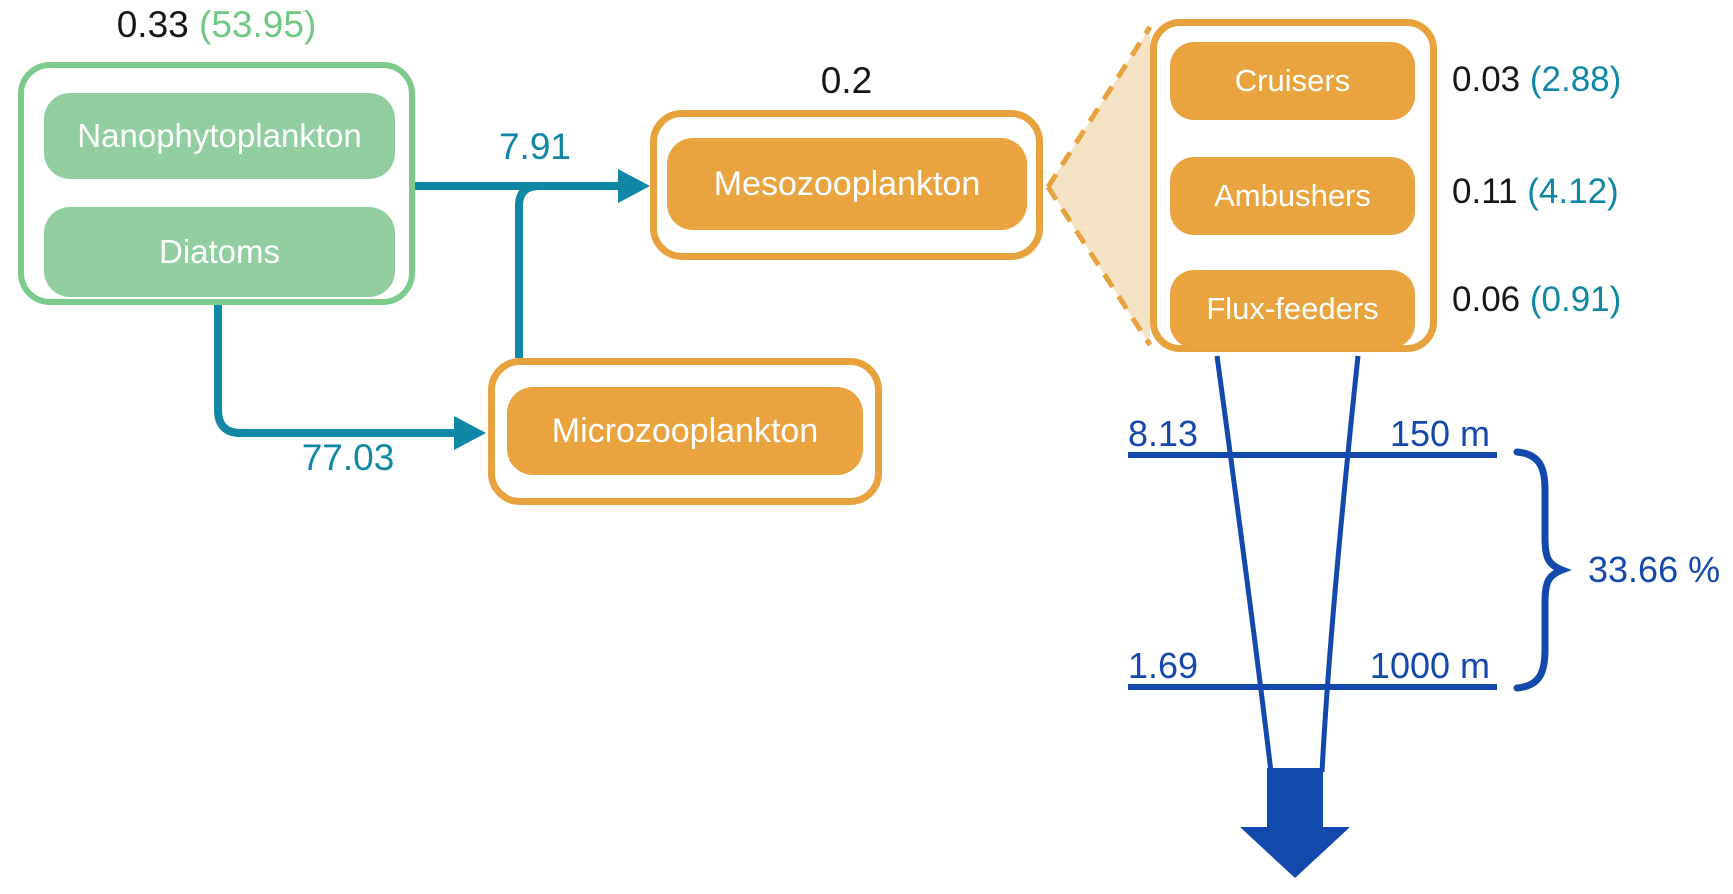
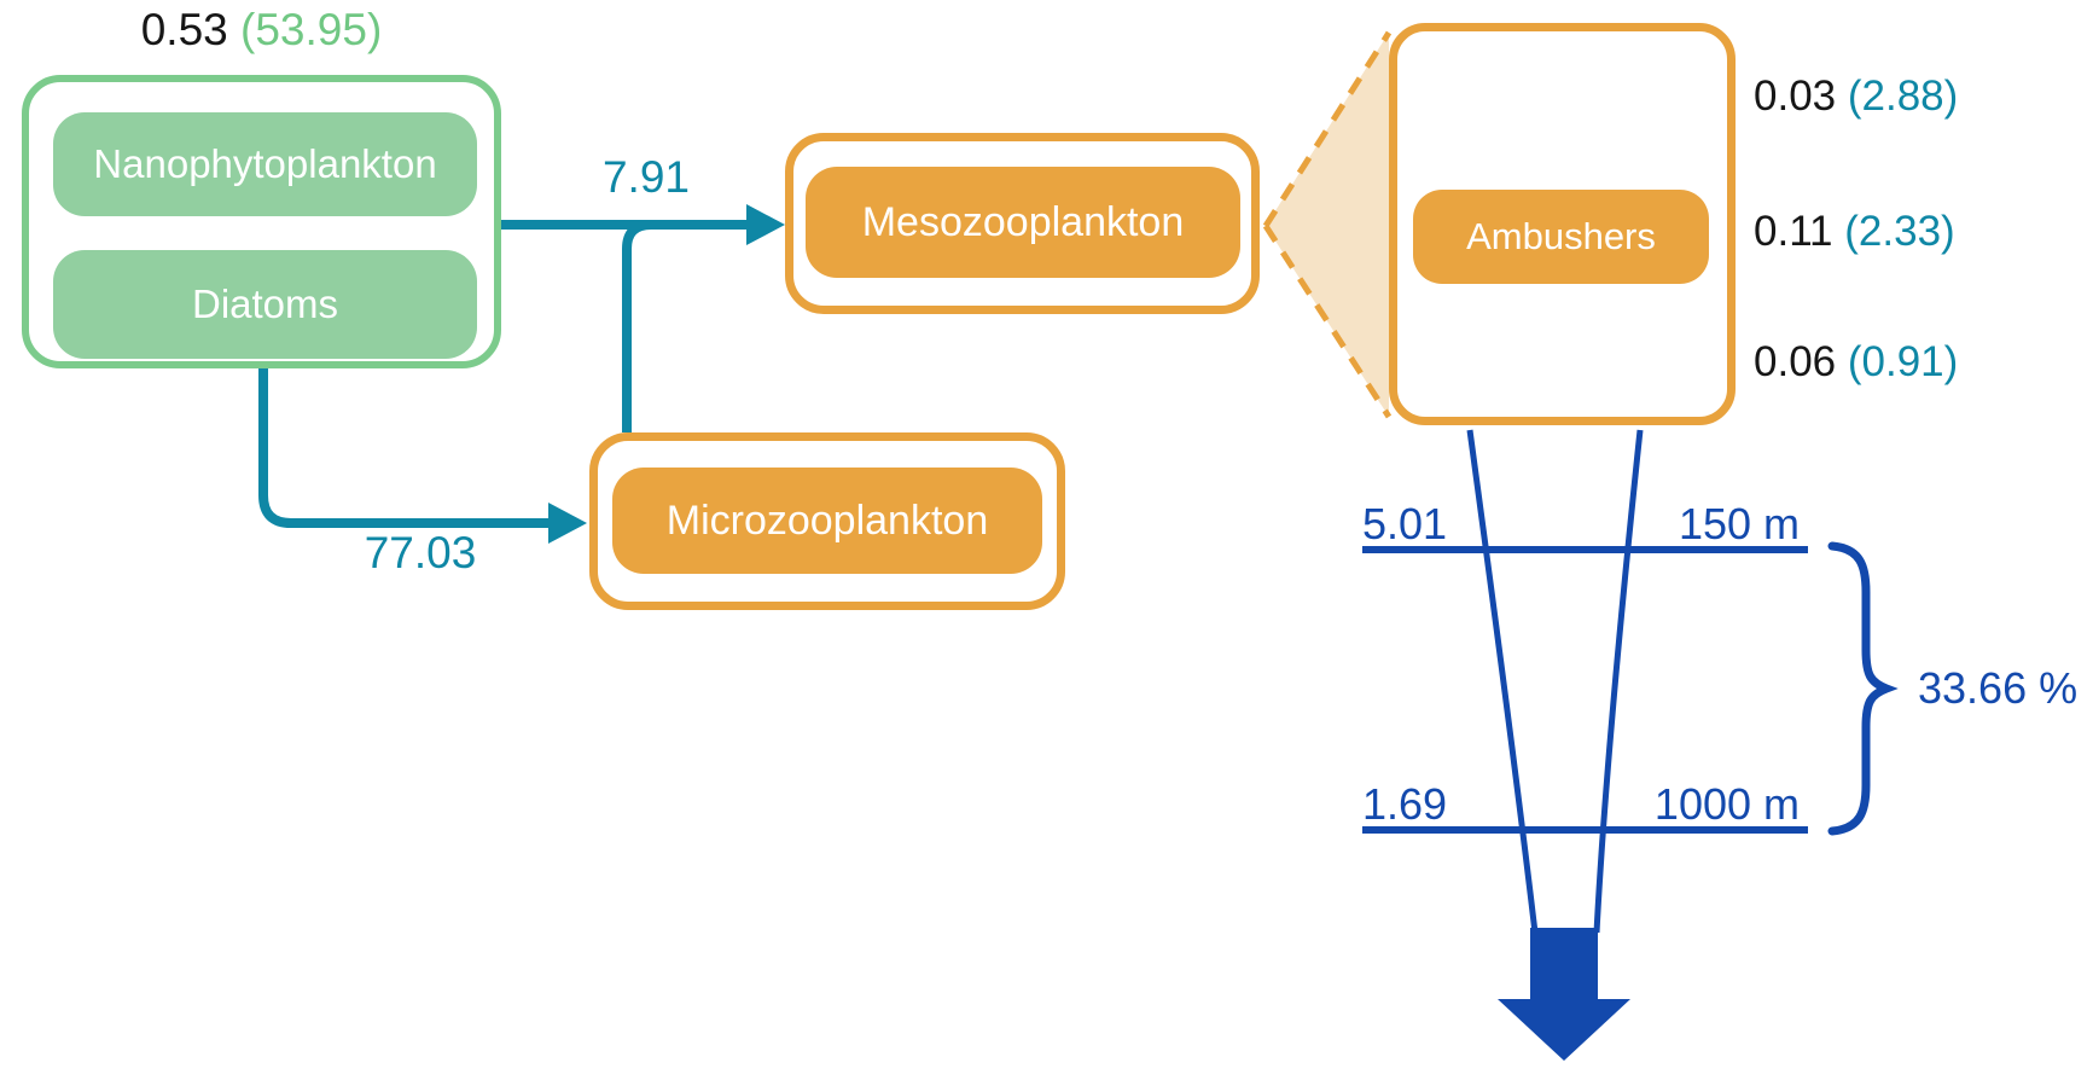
- 0.33 (53.95)
+ 0.53 (53.95)
  Nanophytoplankton
  Diatoms
  7.91
  77.03
- 0.2
  Mesozooplankton
  Microzooplankton
- Cruisers
  Ambushers
- Flux-feeders
  0.03 (2.88)
- 0.11 (4.12)
+ 0.11 (2.33)
  0.06 (0.91)
- 8.13
+ 5.01
  150 m
  1.69
  1000 m
  33.66 %
